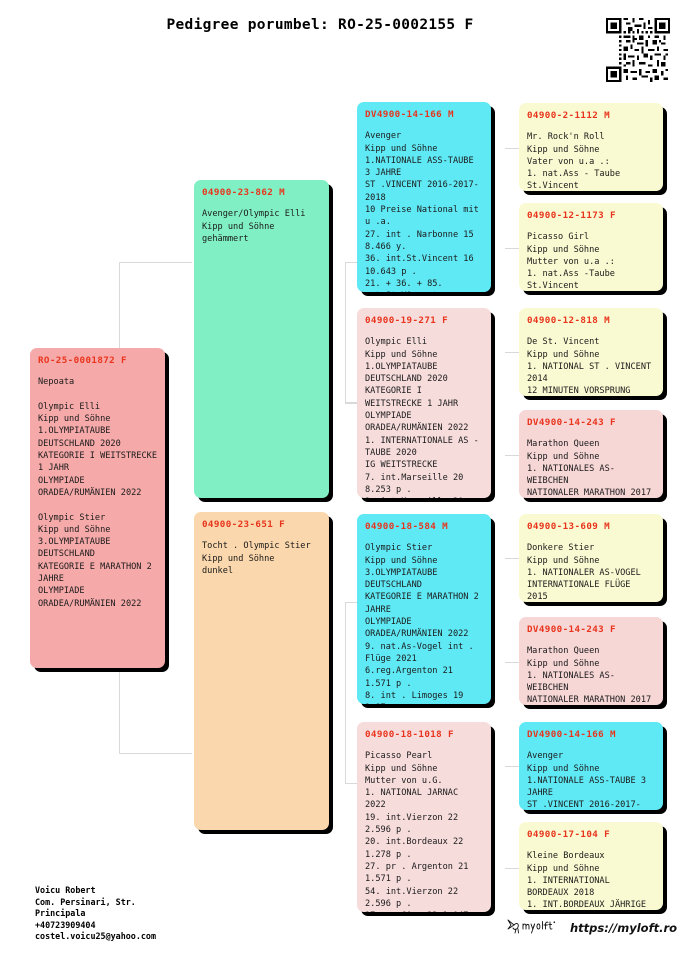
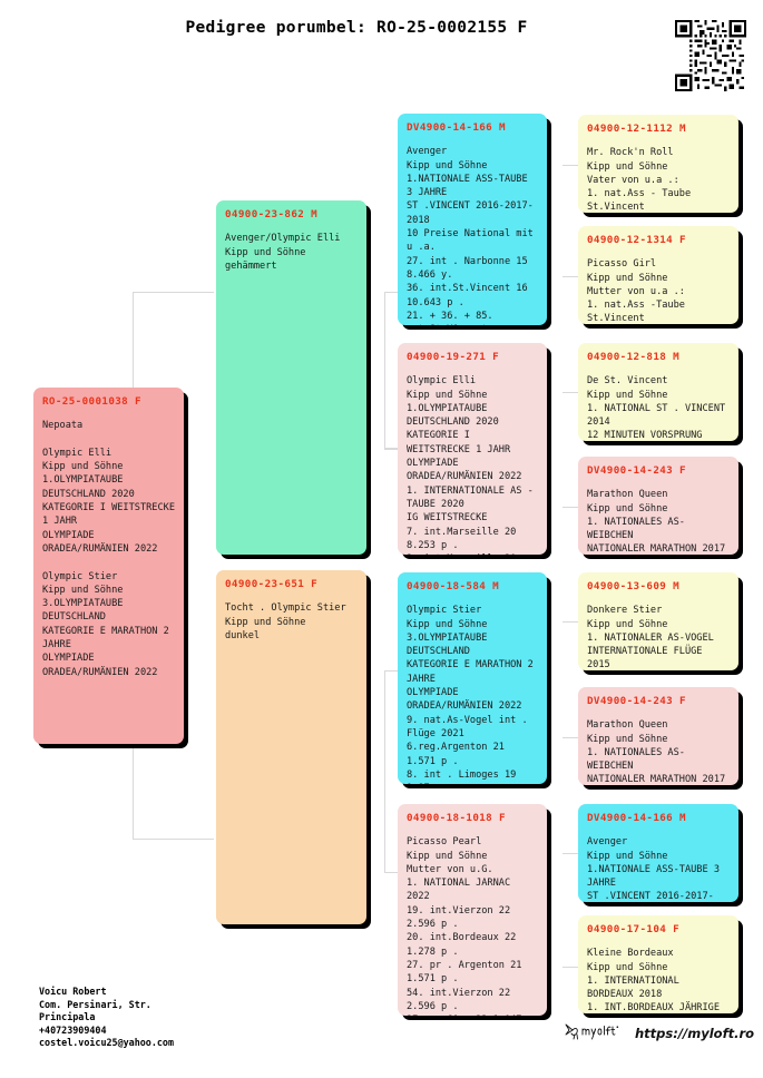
  Pedigree porumbel: RO-25-0002155 F
- RO-25-0001872 F
+ RO-25-0001038 F
  Nepoata
  Olympic Elli
  Kipp und Söhne
  1.OLYMPIATAUBE DEUTSCHLAND 2020
  KATEGORIE I WEITSTRECKE 1 JAHR
  OLYMPIADE ORADEA/RUMÄNIEN 2022
  Olympic Stier
  Kipp und Söhne
  3.OLYMPIATAUBE DEUTSCHLAND
  KATEGORIE E MARATHON 2 JAHRE
  OLYMPIADE ORADEA/RUMÄNIEN 2022
  04900-23-862 M
  Avenger/Olympic Elli
  Kipp und Söhne
  gehämmert
  04900-23-651 F
  Tocht . Olympic Stier
  Kipp und Söhne
  dunkel
  DV4900-14-166 M
  Avenger
  Kipp und Söhne
  1.NATIONALE ASS-TAUBE 3 JAHRE
  ST .VINCENT 2016-2017-2018
  10 Preise National mit u .a.
  27. int . Narbonne 15 8.466 y.
  36. int.St.Vincent 16 10.643 p .
  04900-19-271 F
  Olympic Elli
  Kipp und Söhne
  1.OLYMPIATAUBE DEUTSCHLAND 2020
  KATEGORIE I WEITSTRECKE 1 JAHR
  OLYMPIADE ORADEA/RUMÄNIEN 2022
  1. INTERNATIONALE AS -TAUBE 2020
  IG WEITSTRECKE
  7. int.Marseille 20 8.253 p .
  04900-18-584 M
  Olympic Stier
  Kipp und Söhne
  3.OLYMPIATAUBE DEUTSCHLAND
  KATEGORIE E MARATHON 2 JAHRE
  OLYMPIADE ORADEA/RUMÄNIEN 2022
  9. nat.As-Vogel int . Flüge 2021
  6.reg.Argenton 21 1.571 p .
  8. int . Limoges 19
  04900-18-1018 F
  Picasso Pearl
  Kipp und Söhne
  Mutter von u.G.
  1. NATIONAL JARNAC 2022
  19. int.Vierzon 22 2.596 p .
  20. int.Bordeaux 22 1.278 p .
  27. pr . Argenton 21 1.571 p .
  54. int.Vierzon 22 2.596 p .
- 04900-2-1112 M
+ 04900-12-1112 M
  Mr. Rock'n Roll
  Kipp und Söhne
  Vater von u.a .:
  1. nat.Ass - Taube St.Vincent
- 04900-12-1173 F
+ 04900-12-1314 F
  Picasso Girl
  Kipp und Söhne
  Mutter von u.a .:
  1. nat.Ass -Taube St.Vincent
  04900-12-818 M
  De St. Vincent
  Kipp und Söhne
  1. NATIONAL ST . VINCENT 2014
  12 MINUTEN VORSPRUNG
  DV4900-14-243 F
  Marathon Queen
  Kipp und Söhne
  1. NATIONALES AS-WEIBCHEN
  NATIONALER MARATHON 2017
  04900-13-609 M
  Donkere Stier
  Kipp und Söhne
  1. NATIONALER AS-VOGEL
  INTERNATIONALE FLÜGE 2015
  DV4900-14-243 F
  Marathon Queen
  Kipp und Söhne
  1. NATIONALES AS-WEIBCHEN
  NATIONALER MARATHON 2017
  DV4900-14-166 M
  Avenger
  Kipp und Söhne
  1.NATIONALE ASS-TAUBE 3 JAHRE
  ST .VINCENT 2016-2017-
  04900-17-104 F
  Kleine Bordeaux
  Kipp und Söhne
  1. INTERNATIONAL BORDEAUX 2018
  1. INT.BORDEAUX JÄHRIGE
  Voicu Robert
  Com. Persinari, Str.
  Principala
  +40723909404
  costel.voicu25@yahoo.com
  https://myloft.ro
